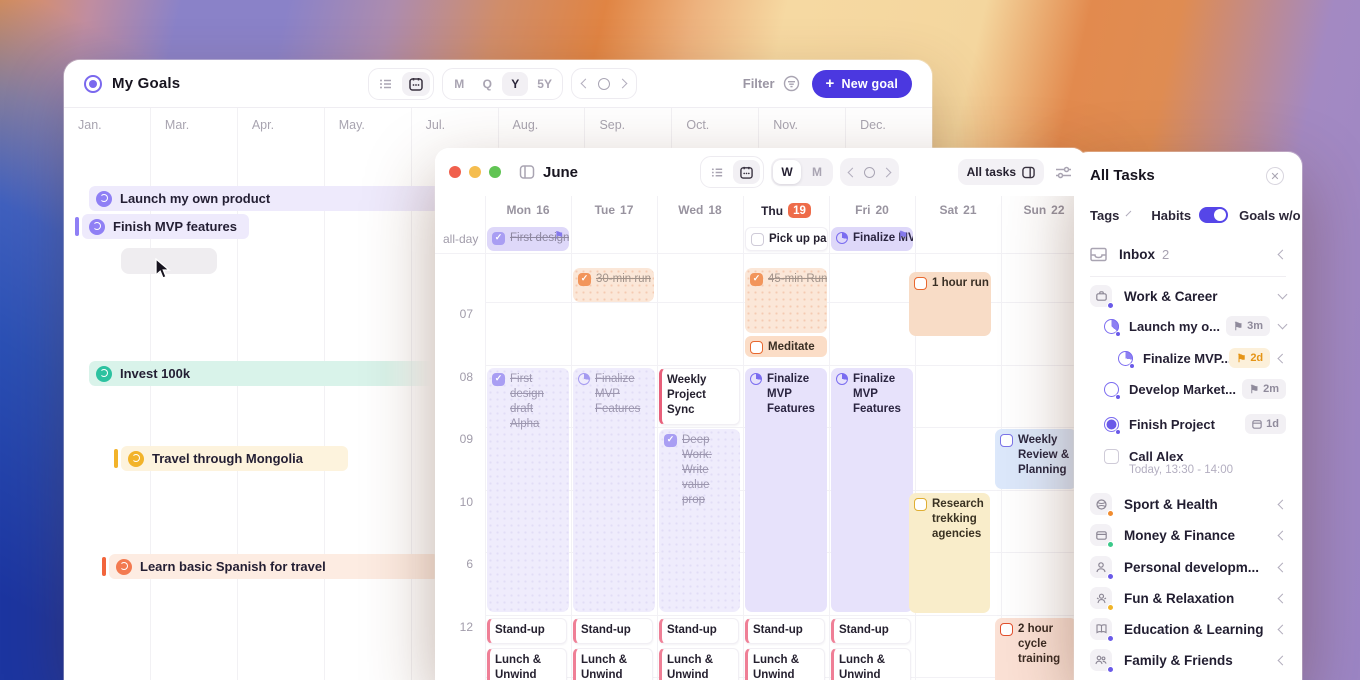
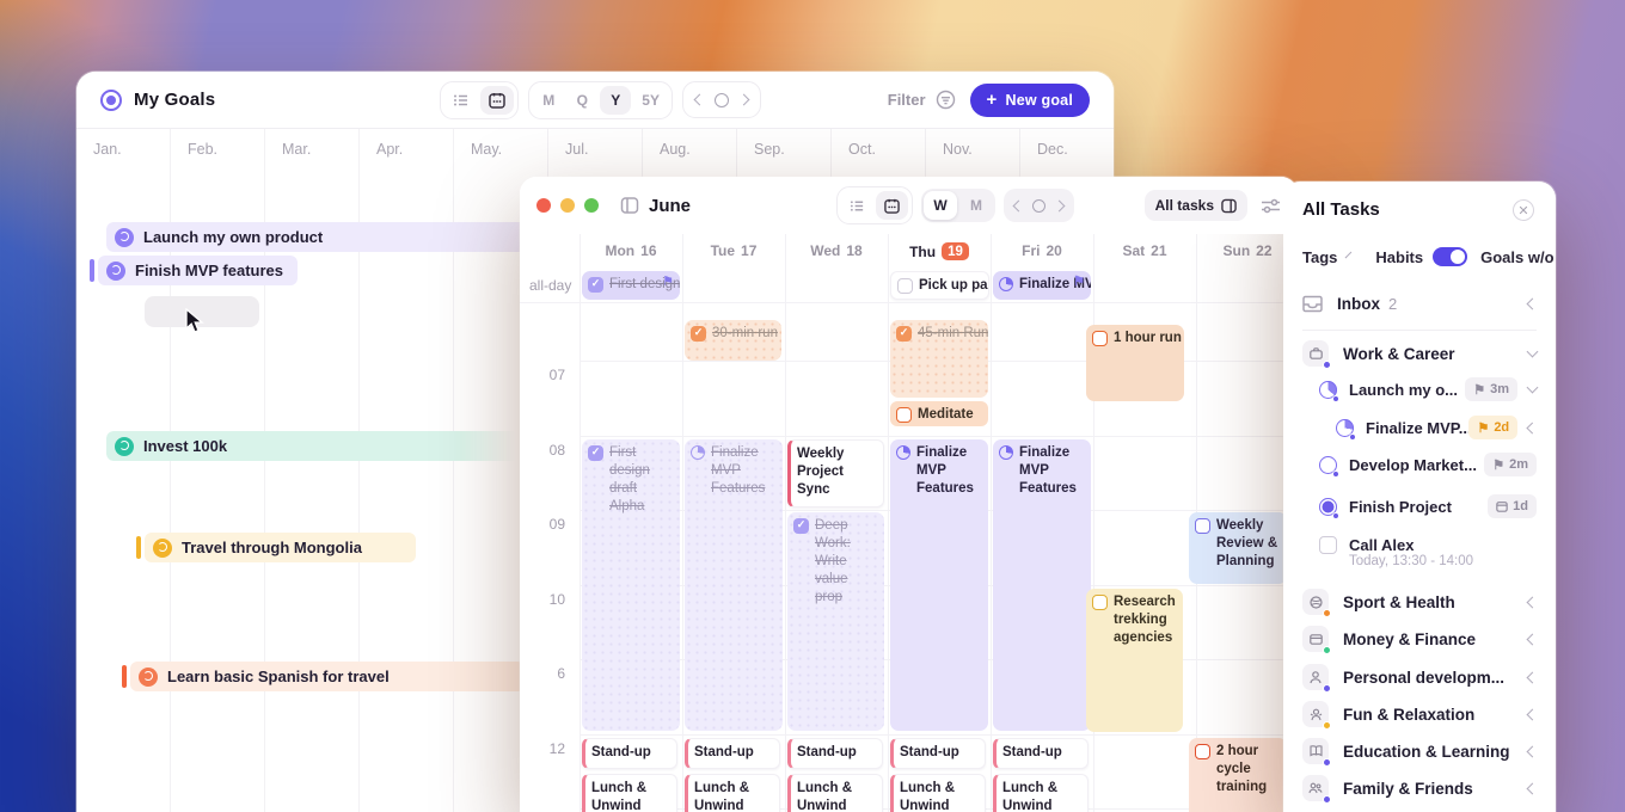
  My Goals
  M
  Q
  Y
  5Y
  Filter
  +
  New goal
  Jan.
+ Feb.
  Mar.
  Apr.
  May.
  Jul.
  Aug.
  Sep.
  Oct.
  Nov.
  Dec.
  Launch my own product
  Finish MVP features
  Invest 100k
  Travel through Mongolia
  Learn basic Spanish for travel
  June
  W
  M
  All tasks
  Mon
  16
  Tue
  17
  Wed
  18
  Thu
  19
  Fri
  20
  Sat
  21
  Sun
  22
  all-day
  07
  08
  09
  10
  6
  12
  ✓
  ⚑
  ⚑
  ✓
  30-min run
  ✓
  45-min Run
  Meditate
  1 hour run
  ✓
  First design draft Alpha
  Finalize MVP Features
  Weekly Project Sync
  ✓
  Deep Work: Write value prop
  Finalize MVP Features
  Finalize MVP Features
  Weekly Review & Planning
  Research trekking agencies
  2 hour cycle training
  Stand-up
  Stand-up
  Stand-up
  Stand-up
  Stand-up
  Lunch & Unwind
  Lunch & Unwind
  Lunch & Unwind
  Lunch & Unwind
  Lunch & Unwind
  All Tasks
  ✕
  Tags
  Habits
  Inbox
  2
  Work & Career
  Launch my o...
  ⚑
  3m
  Finalize MVP..
  ⚑
  2d
  Develop Market...
  ⚑
  2m
  Finish Project
  1d
  Call Alex
  Today, 13:30 - 14:00
  Sport & Health
  Money & Finance
  Personal developm...
  Fun & Relaxation
  Education & Learning
  Family & Friends
